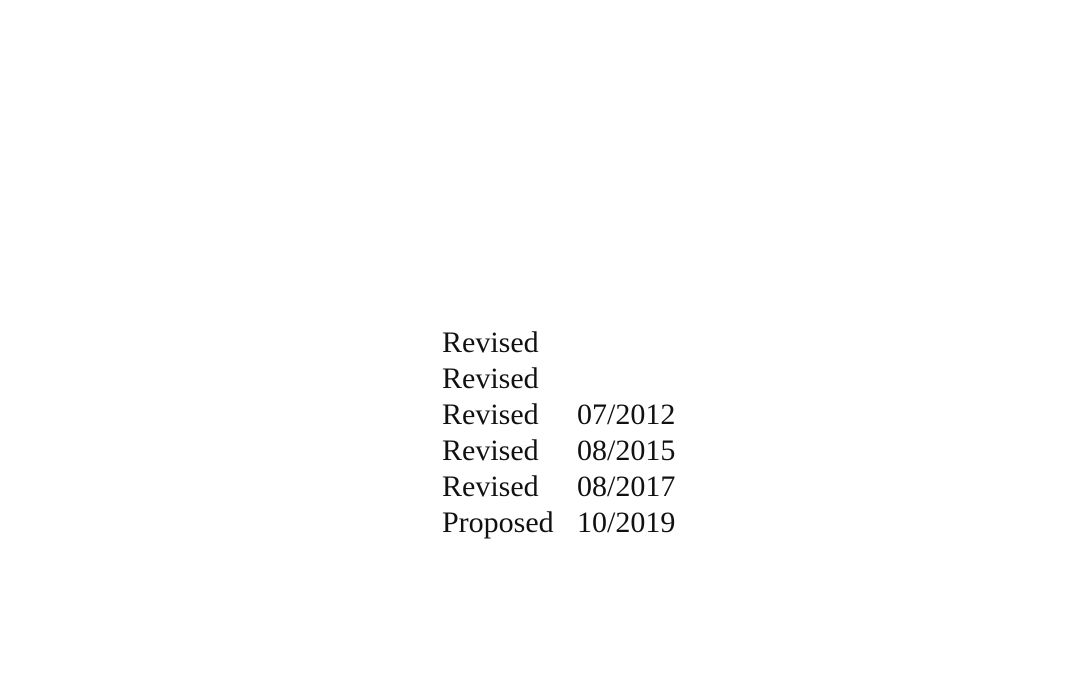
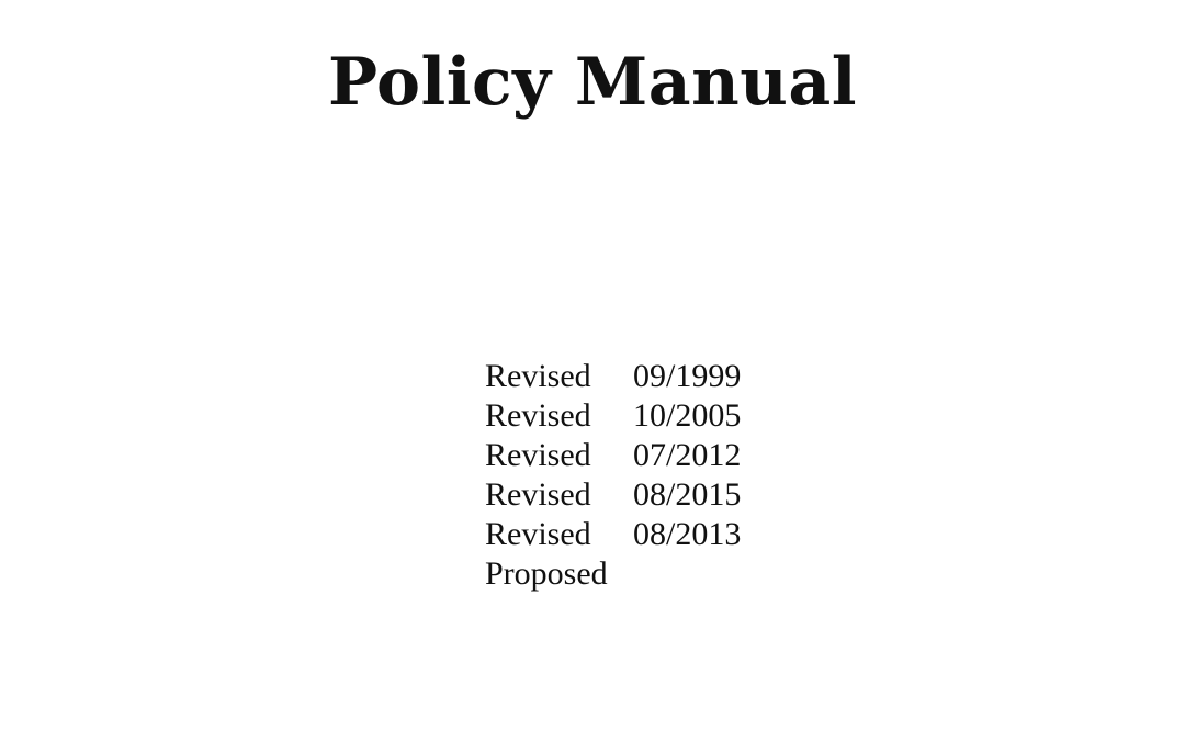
+ Policy Manual
  Revised
+ 09/1999
  Revised
+ 10/2005
  Revised
  07/2012
  Revised
  08/2015
  Revised
- 08/2017
+ 08/2013
  Proposed
- 10/2019
